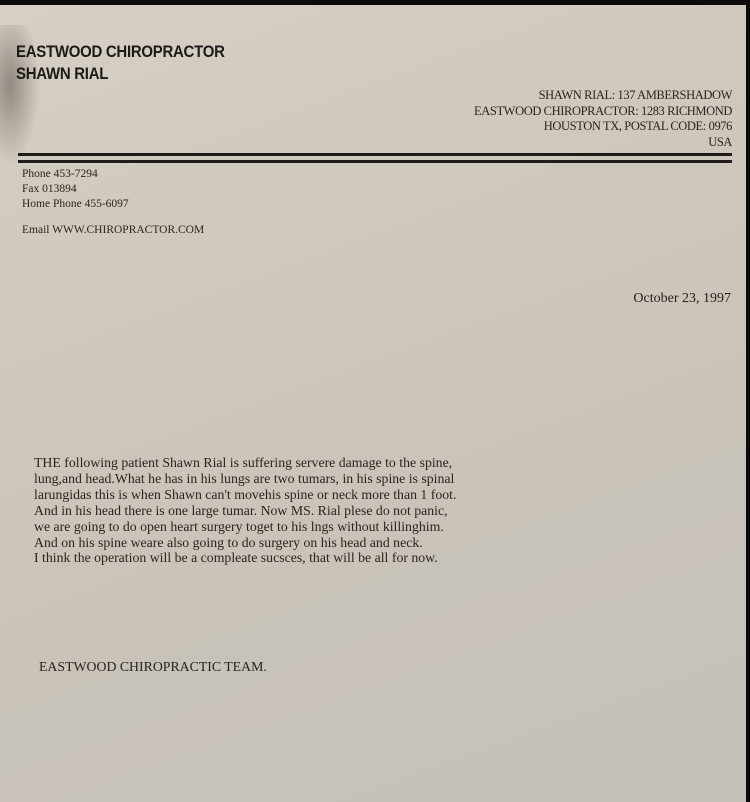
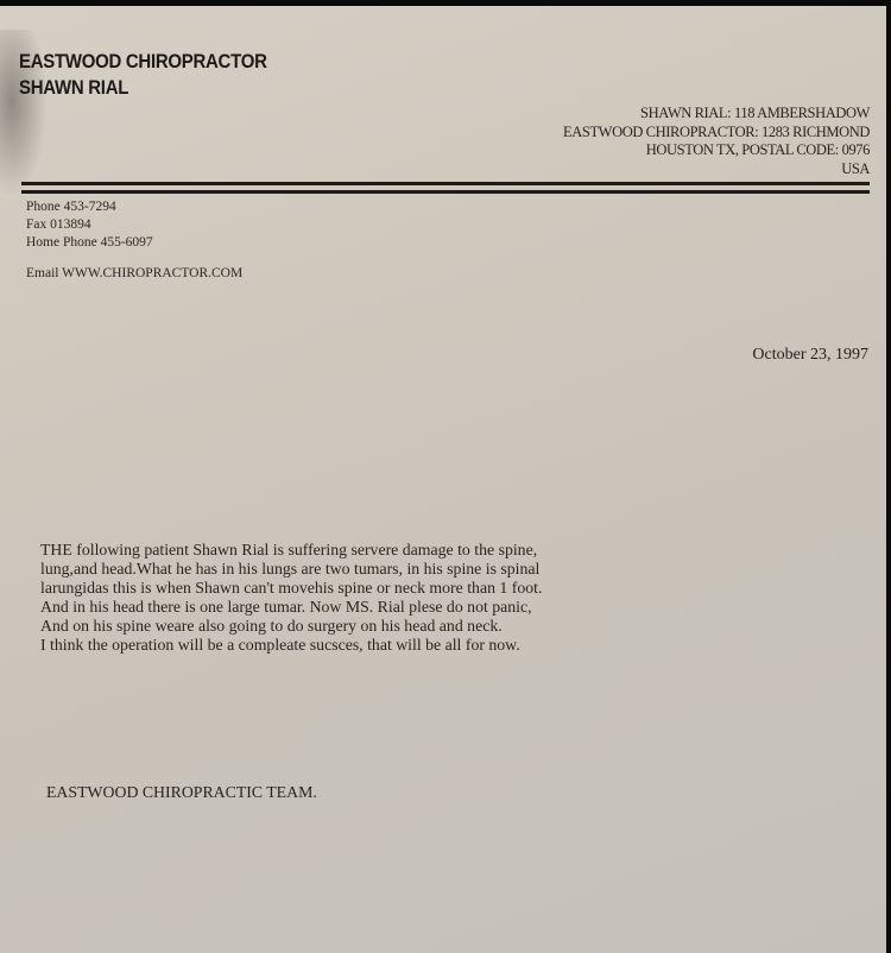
  EASTWOOD CHIROPRACTOR
  SHAWN RIAL
- SHAWN RIAL: 137 AMBERSHADOW
+ SHAWN RIAL: 118 AMBERSHADOW
  EASTWOOD CHIROPRACTOR: 1283 RICHMOND
  HOUSTON TX, POSTAL CODE: 0976
  USA
  Phone 453-7294
  Fax 013894
  Home Phone 455-6097
  Email WWW.CHIROPRACTOR.COM
  October 23, 1997
  THE following patient Shawn Rial is suffering servere damage to the spine,
  lung,and head.What he has in his lungs are two tumars, in his spine is spinal
  larungidas this is when Shawn can't movehis spine or neck more than 1 foot.
  And in his head there is one large tumar. Now MS. Rial plese do not panic,
- we are going to do open heart surgery toget to his lngs without killinghim.
  And on his spine weare also going to do surgery on his head and neck.
  I think the operation will be a compleate sucsces, that will be all for now.
  EASTWOOD CHIROPRACTIC TEAM.
